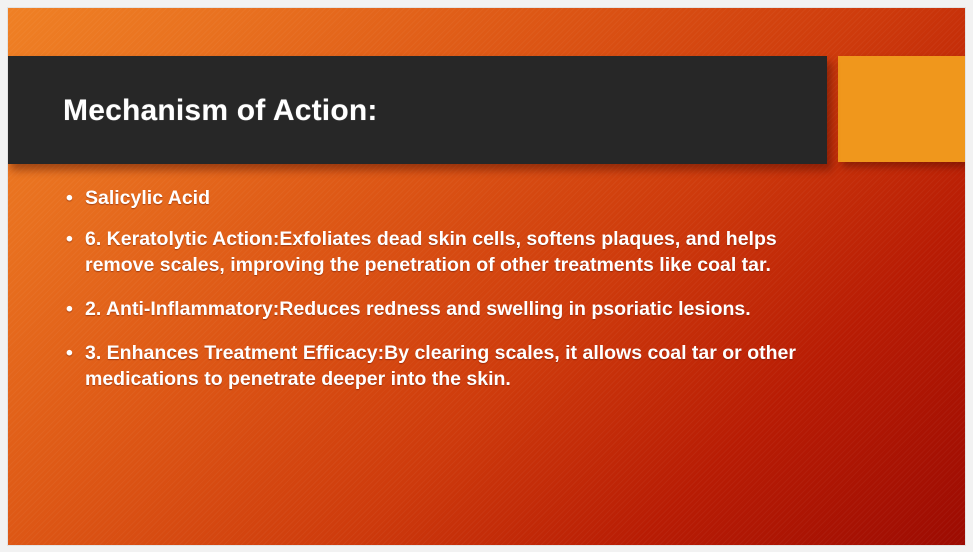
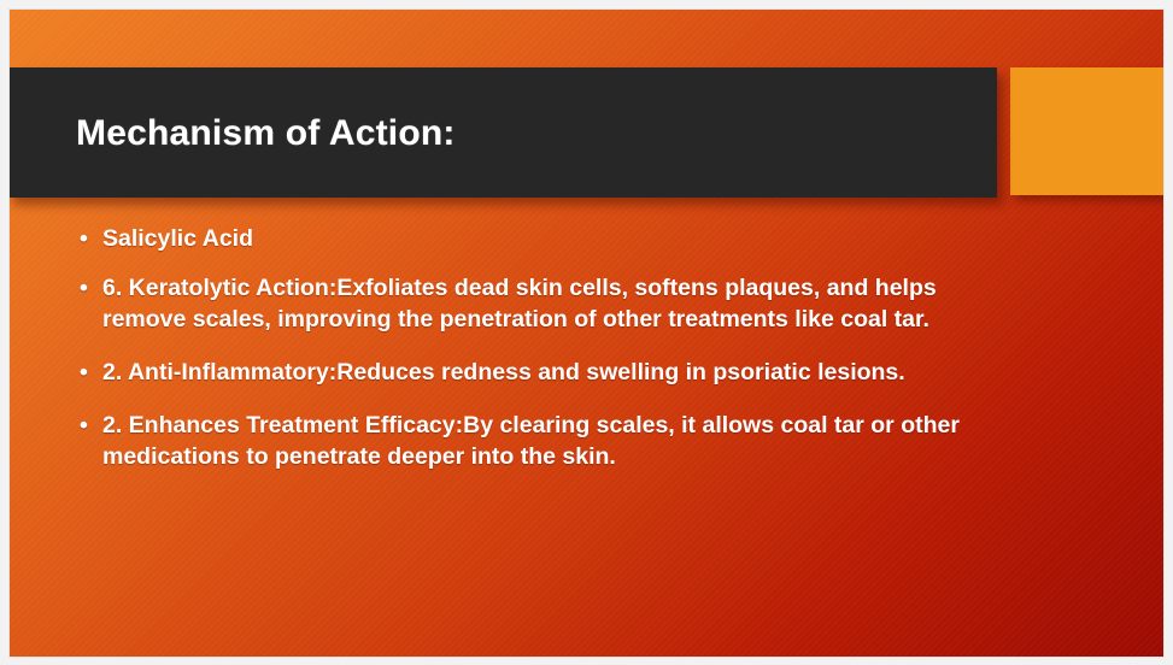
  Mechanism of Action:
  •
  Salicylic Acid
  •
  6. Keratolytic Action:Exfoliates dead skin cells, softens plaques, and helps remove scales, improving the penetration of other treatments like coal tar.
  •
  2. Anti-Inflammatory:Reduces redness and swelling in psoriatic lesions.
  •
- 3. Enhances Treatment Efficacy:By clearing scales, it allows coal tar or other medications to penetrate deeper into the skin.
+ 2. Enhances Treatment Efficacy:By clearing scales, it allows coal tar or other medications to penetrate deeper into the skin.
